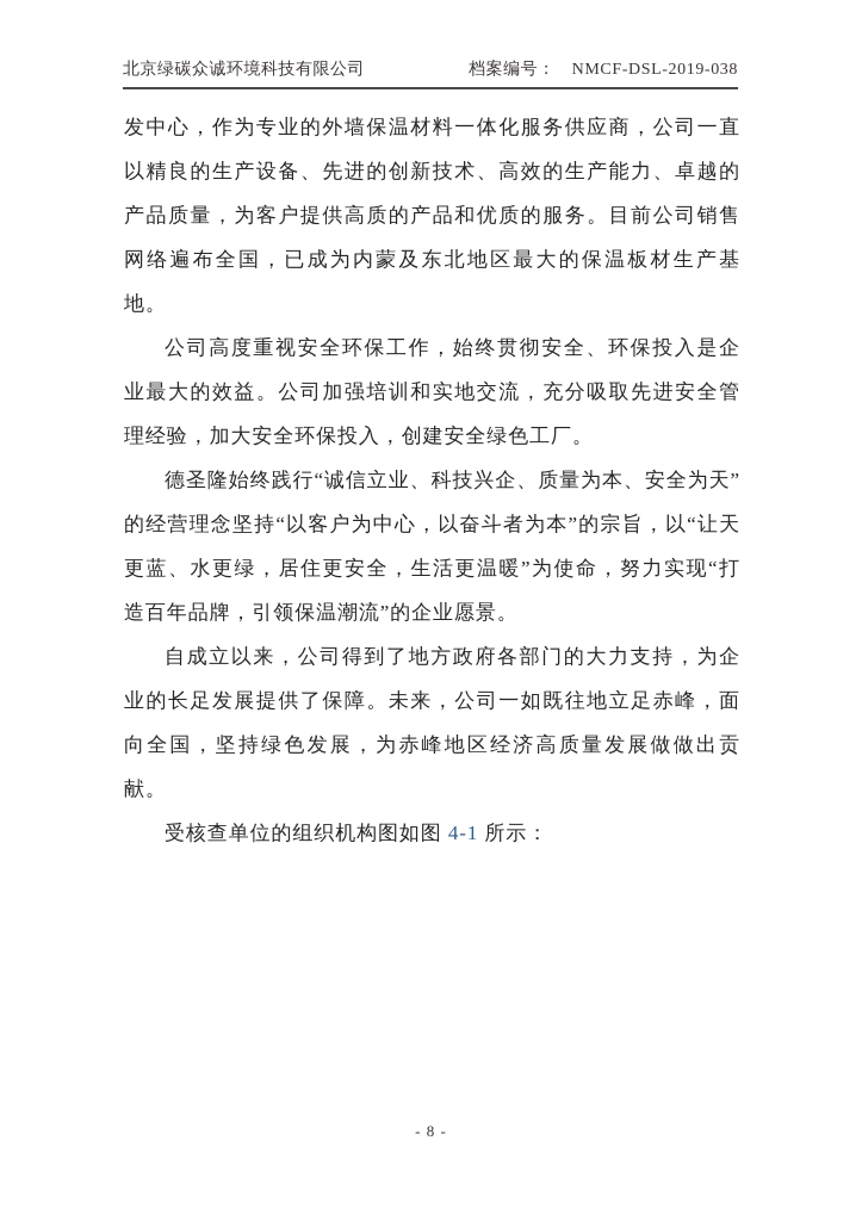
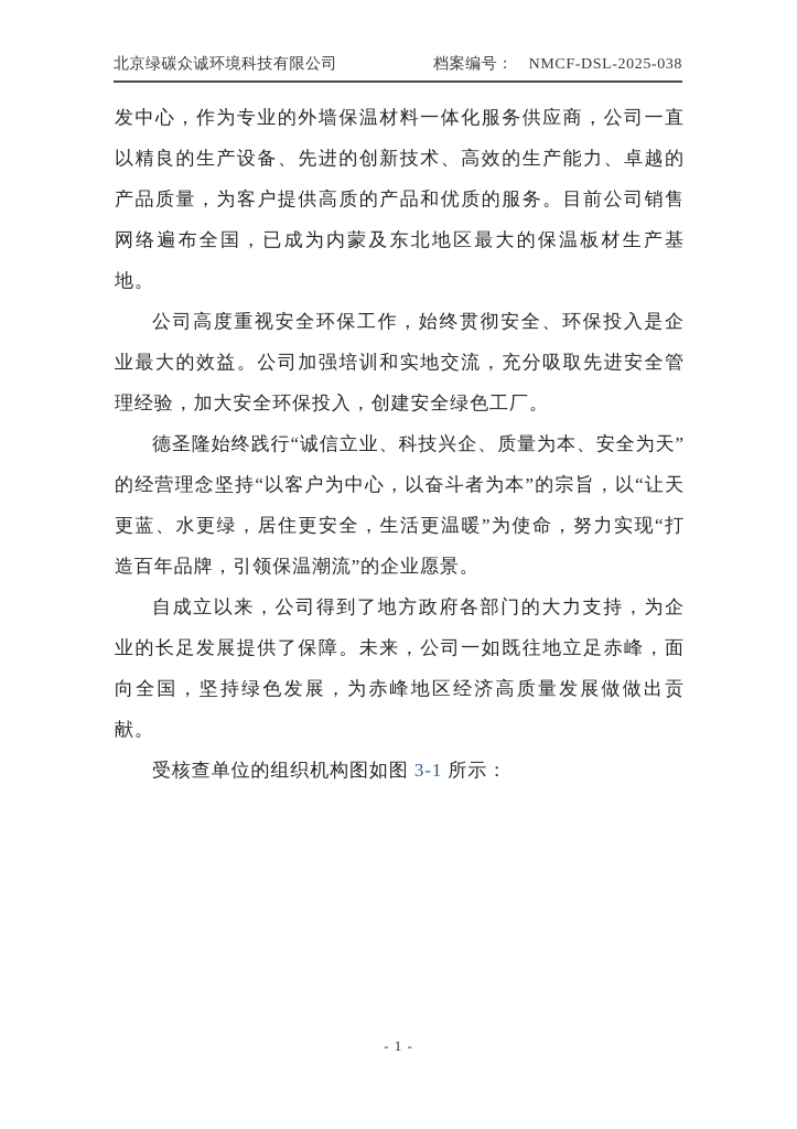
  北京绿碳众诚环境科技有限公司
- 档案编号： NMCF-DSL-2019-038
+ 档案编号： NMCF-DSL-2025-038
  发中心，作为专业的外墙保温材料一体化服务供应商，公司一直以精良的生产设备、先进的创新技术、高效的生产能力、卓越的产品质量，为客户提供高质的产品和优质的服务。目前公司销售网络遍布全国，已成为内蒙及东北地区最大的保温板材生产基地。
  公司高度重视安全环保工作，始终贯彻安全、环保投入是企业最大的效益。公司加强培训和实地交流，充分吸取先进安全管理经验，加大安全环保投入，创建安全绿色工厂。
  德圣隆始终践行“诚信立业、科技兴企、质量为本、安全为天”的经营理念坚持“以客户为中心，以奋斗者为本”的宗旨，以“让天更蓝、水更绿，居住更安全，生活更温暖”为使命，努力实现“打造百年品牌，引领保温潮流”的企业愿景。
  自成立以来，公司得到了地方政府各部门的大力支持，为企业的长足发展提供了保障。未来，公司一如既往地立足赤峰，面向全国，坚持绿色发展，为赤峰地区经济高质量发展做做出贡献。
- 受核查单位的组织机构图如图 4-1 所示：
+ 受核查单位的组织机构图如图 3-1 所示：
- - 8 -
+ - 1 -
